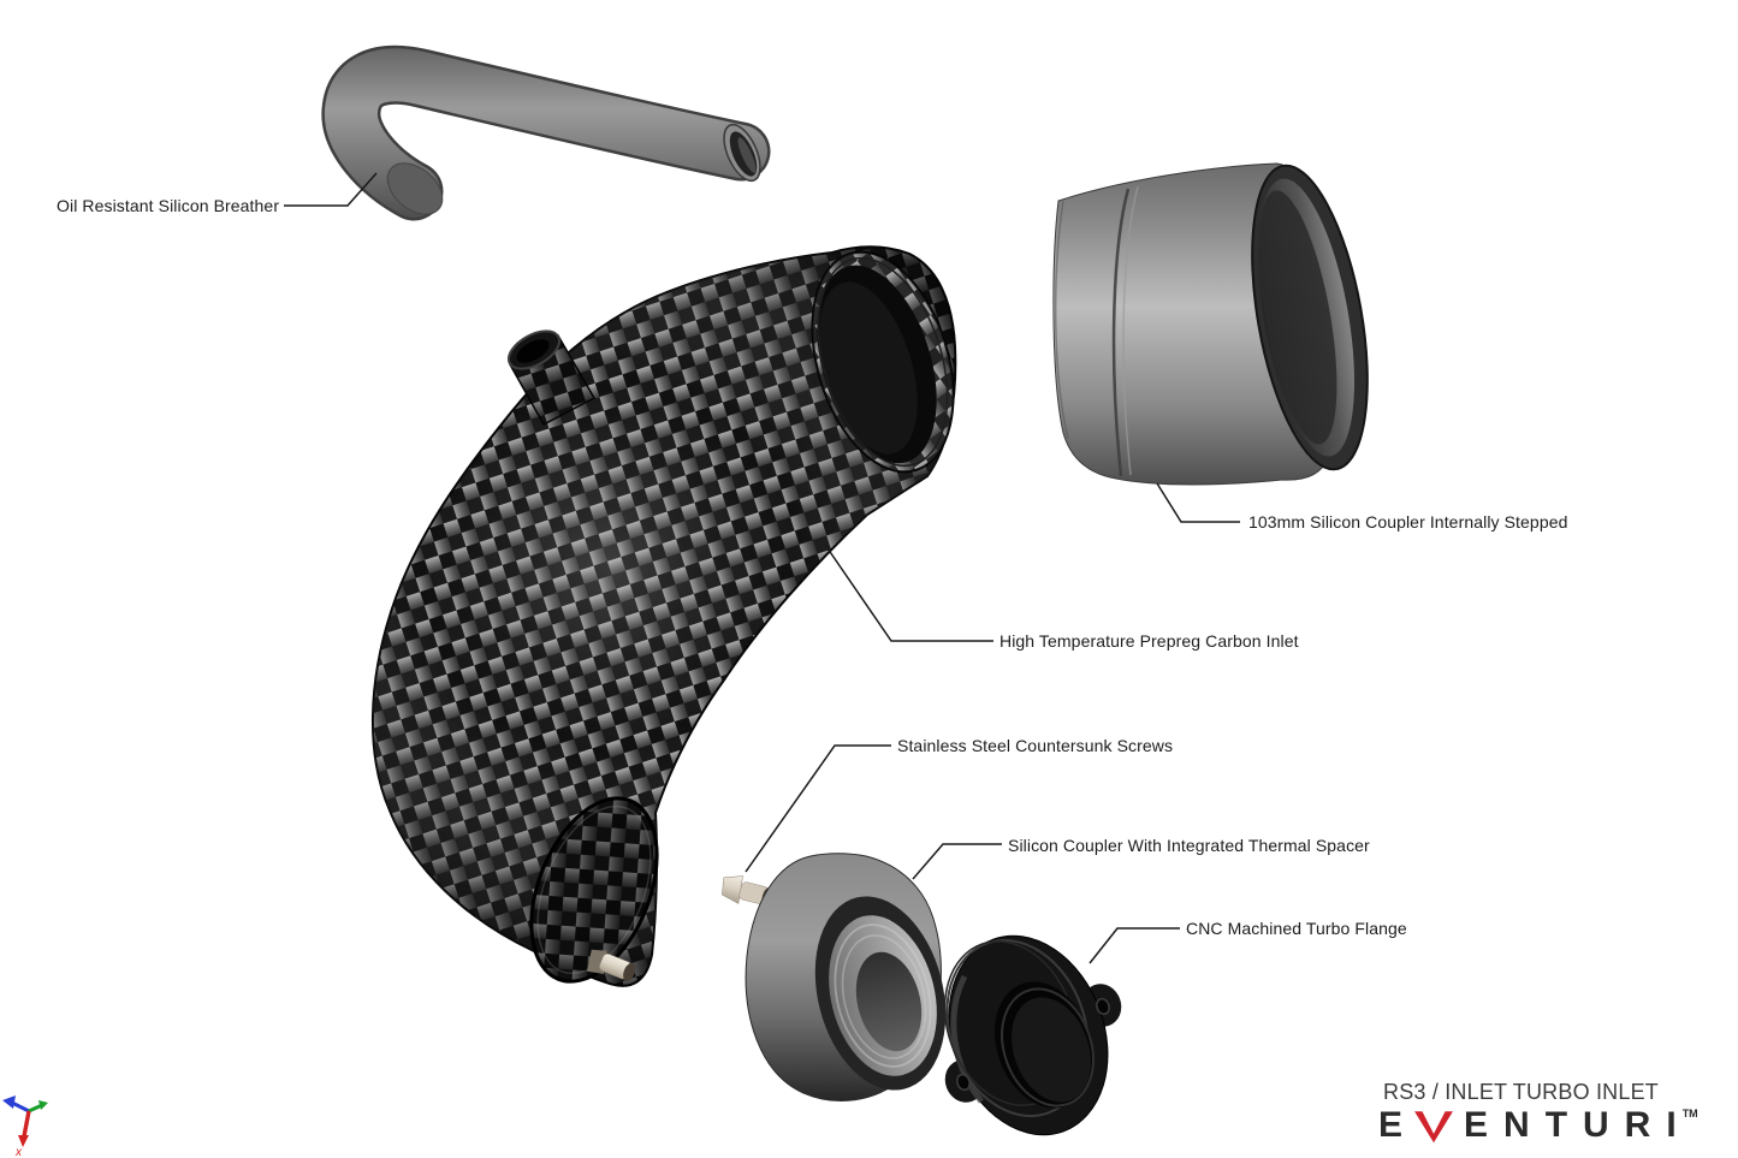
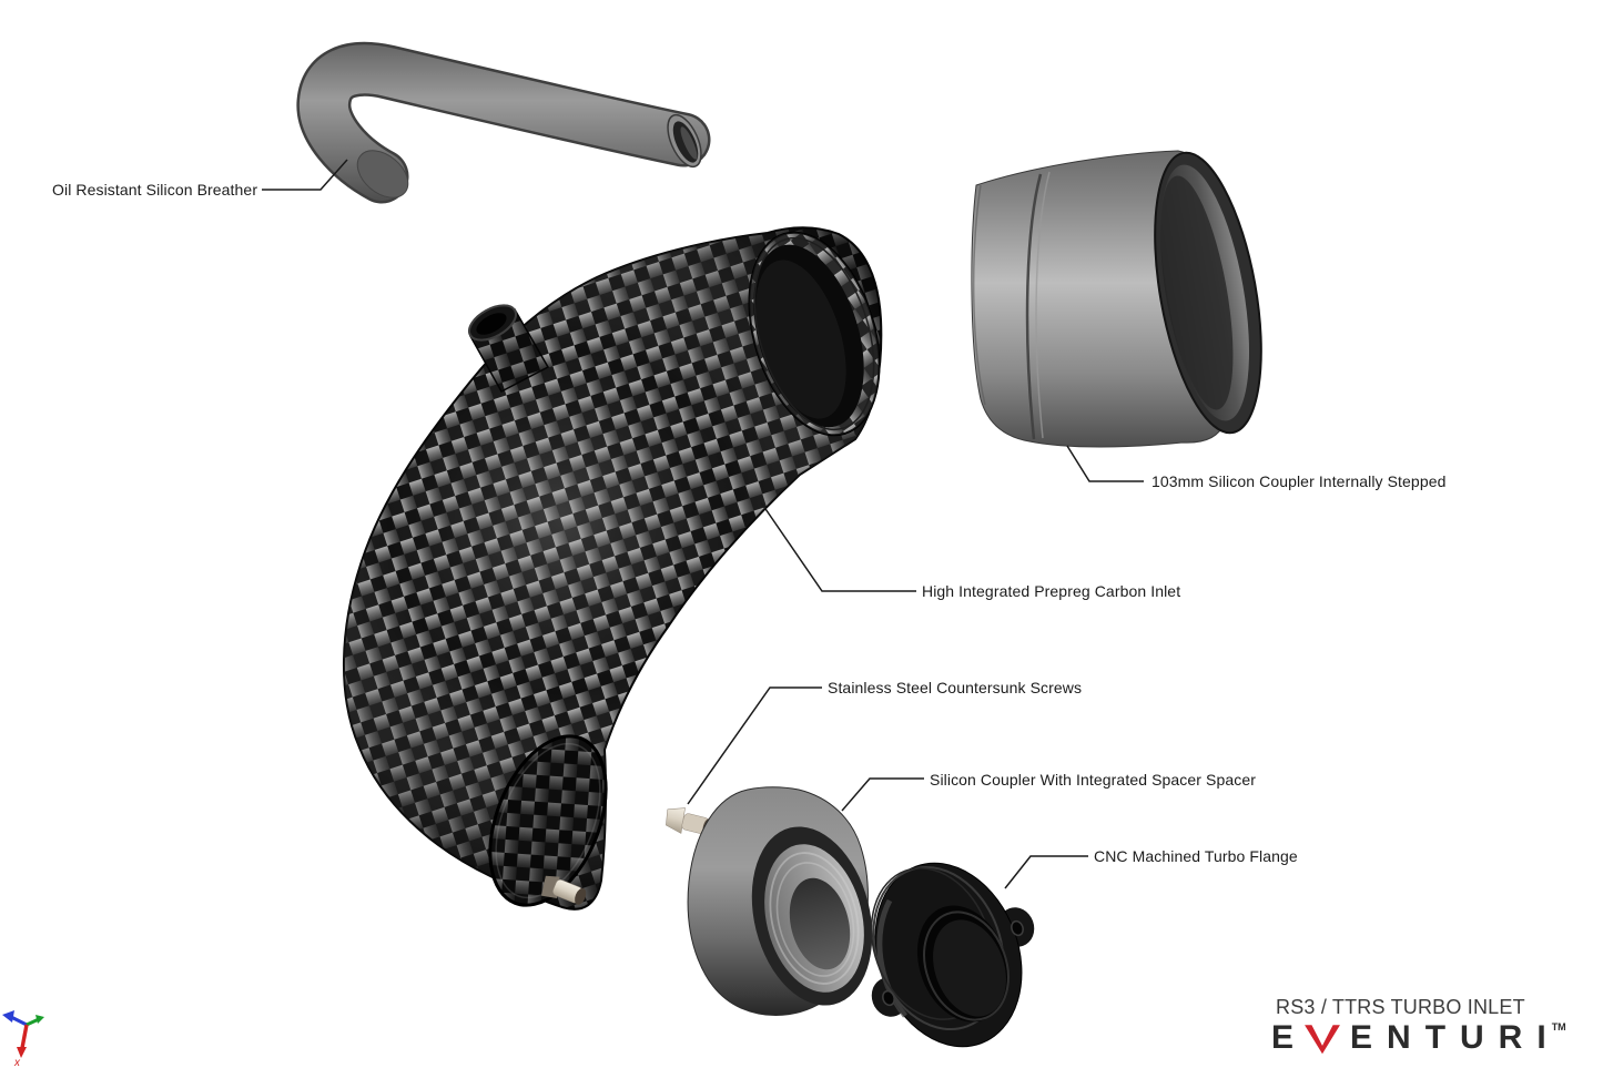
  x
  Oil Resistant Silicon Breather
  103mm Silicon Coupler Internally Stepped
- High Temperature Prepreg Carbon Inlet
+ High Integrated Prepreg Carbon Inlet
  Stainless Steel Countersunk Screws
- Silicon Coupler With Integrated Thermal Spacer
+ Silicon Coupler With Integrated Spacer Spacer
  CNC Machined Turbo Flange
- RS3 / INLET TURBO INLET
+ RS3 / TTRS TURBO INLET
  E
  ENTURI
  TM
